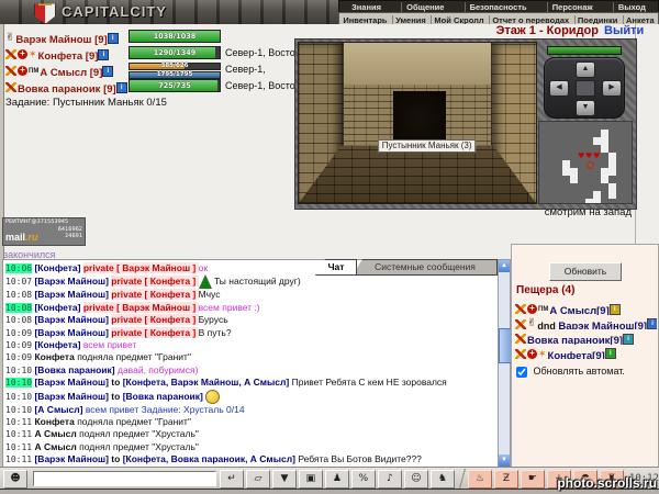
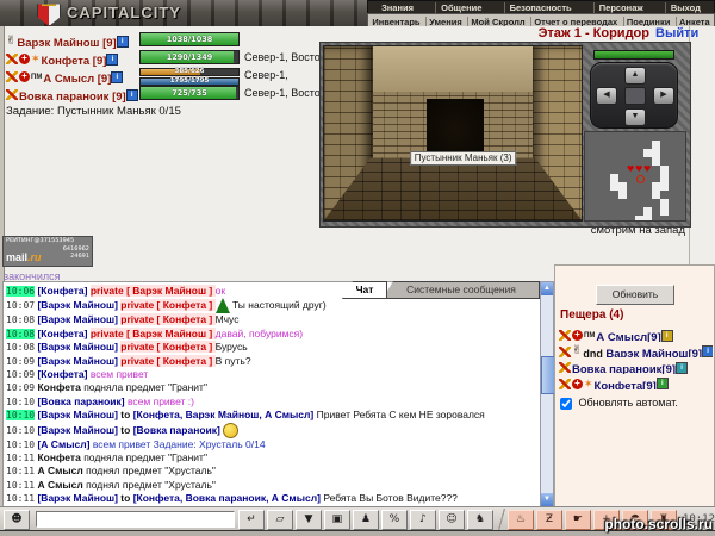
  CAPITALCITY
  Знания
  Общение
  Безопасность
  Персонаж
  Выход
  Инвентарь
  Умения
  Мой Скролл
  Отчет о переводах
  Поединки
  Анкета
  ✌Варэк Майнош [9]
  1038/1038
  + ✶Конфета [9]
  1290/1349
  Север-1, Восто
  + А Смысл [9]
  Север-1,
  Вовка параноик [9]
  725/735
  Север-1, Восто
  Задание: Пустынник Маньяк 0/15
  Этаж 1 - Коридор
  Выйти
  Пустынник Маньяк (3)
  ♥
  ♥
  ♥
  смотрим на запад
  mail.ru
  закончился
  10:06 [Конфета] private [ Варэк Майнош ] ок
  10:07 [Варэк Майнош] private [ Конфета ] Ты настоящий друг)
  10:08 [Варэк Майнош] private [ Конфета ] Мчус
- 10:08 [Конфета] private [ Варэк Майнош ] всем привет :)
+ 10:08 [Конфета] private [ Варэк Майнош ] давай, побуримся)
  10:08 [Варэк Майнош] private [ Конфета ] Бурусь
  10:09 [Варэк Майнош] private [ Конфета ] В путь?
  10:09 [Конфета] всем привет
  10:09 Конфета подняла предмет "Гранит"
- 10:10 [Вовка параноик] давай, побуримся)
+ 10:10 [Вовка параноик] всем привет :)
  10:10 [Варэк Майнош] to [Конфета, Варэк Майнош, А Смысл] Привет Ребята С кем НЕ зоровался
  10:10 [Варэк Майнош] to [Вовка параноик]
  10:10 [А Смысл] всем привет Задание: Хрусталь 0/14
  10:11 Конфета подняла предмет "Гранит"
  10:11 А Смысл поднял предмет "Хрусталь"
  10:11 А Смысл поднял предмет "Хрусталь"
  10:11 [Варэк Майнош] to [Конфета, Вовка параноик, А Смысл] Ребята Вы Ботов Видите???
  Чат
  Системные сообщения
  Обновить
  Пещера (4)
  + А Смысл[9]
  ✌dnd Варэк Майнош[9]
  Вовка параноик[9]
  + ✶Конфета[9]
  Обновлять автомат.
  ☻
  ↵
  ▱
  ▼
  ▣
  ♟
  %
  ♪
  ☺
  ♞
  ♨
  Ƶ
  ☛
  +
  ☂
  ♜
  10:12
  photo.scrolls.ru
